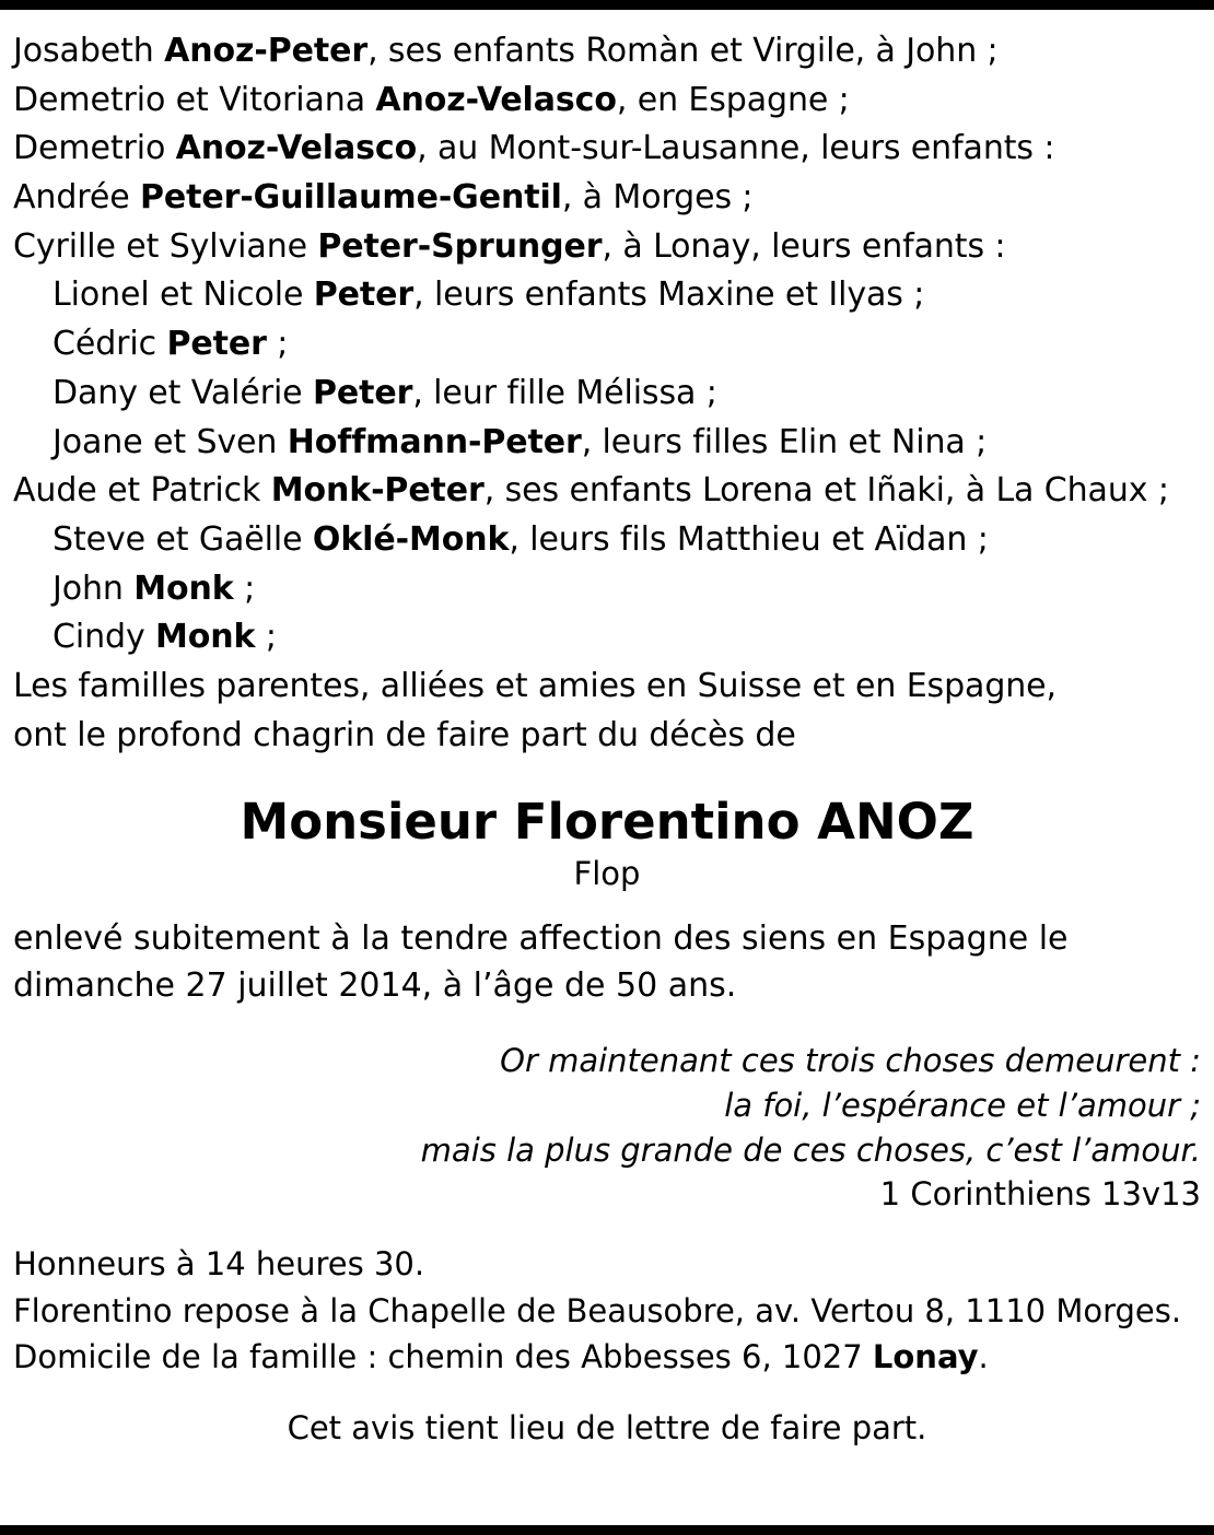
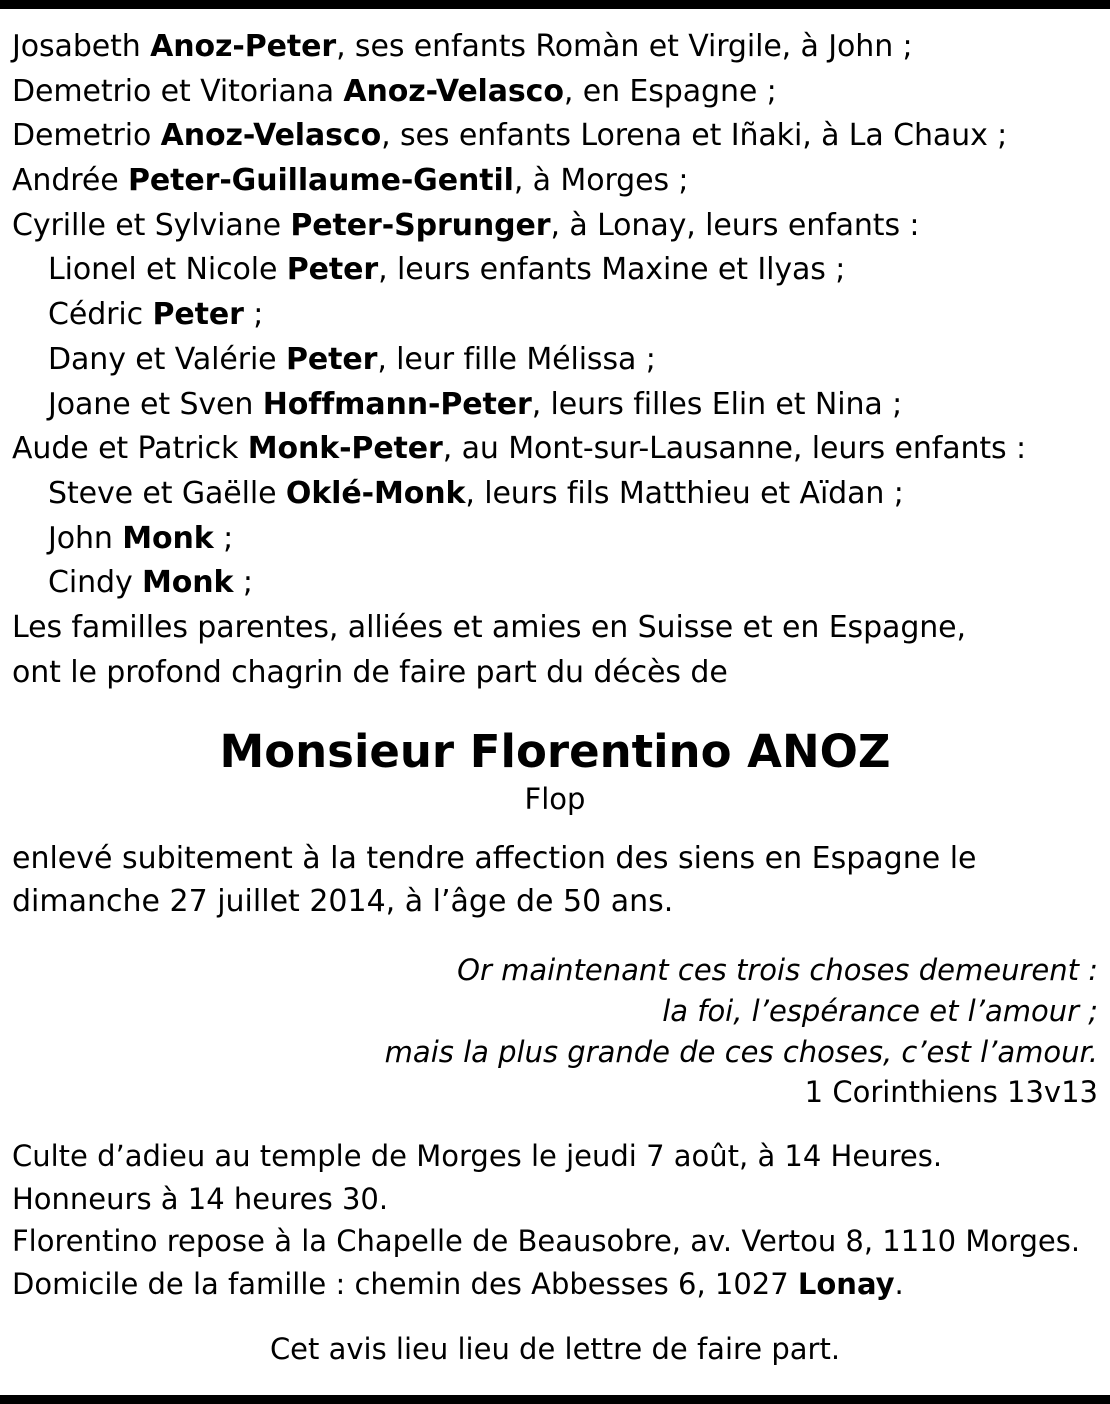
  Josabeth Anoz-Peter, ses enfants Romàn et Virgile, à John ;
  Demetrio et Vitoriana Anoz-Velasco, en Espagne ;
- Demetrio Anoz-Velasco, au Mont-sur-Lausanne, leurs enfants :
+ Demetrio Anoz-Velasco, ses enfants Lorena et Iñaki, à La Chaux ;
  Andrée Peter-Guillaume-Gentil, à Morges ;
  Cyrille et Sylviane Peter-Sprunger, à Lonay, leurs enfants :
  Lionel et Nicole Peter, leurs enfants Maxine et Ilyas ;
  Cédric Peter ;
  Dany et Valérie Peter, leur fille Mélissa ;
  Joane et Sven Hoffmann-Peter, leurs filles Elin et Nina ;
- Aude et Patrick Monk-Peter, ses enfants Lorena et Iñaki, à La Chaux ;
+ Aude et Patrick Monk-Peter, au Mont-sur-Lausanne, leurs enfants :
  Steve et Gaëlle Oklé-Monk, leurs fils Matthieu et Aïdan ;
  John Monk ;
  Cindy Monk ;
  Les familles parentes, alliées et amies en Suisse et en Espagne,
  ont le profond chagrin de faire part du décès de
  Monsieur Florentino ANOZ
  Flop
  enlevé subitement à la tendre affection des siens en Espagne le
  dimanche 27 juillet 2014, à l’âge de 50 ans.
  Or maintenant ces trois choses demeurent :
  la foi, l’espérance et l’amour ;
  mais la plus grande de ces choses, c’est l’amour.
  1 Corinthiens 13v13
+ Culte d’adieu au temple de Morges le jeudi 7 août, à 14 Heures.
  Honneurs à 14 heures 30.
  Florentino repose à la Chapelle de Beausobre, av. Vertou 8, 1110 Morges.
  Domicile de la famille : chemin des Abbesses 6, 1027 Lonay.
- Cet avis tient lieu de lettre de faire part.
+ Cet avis lieu lieu de lettre de faire part.
